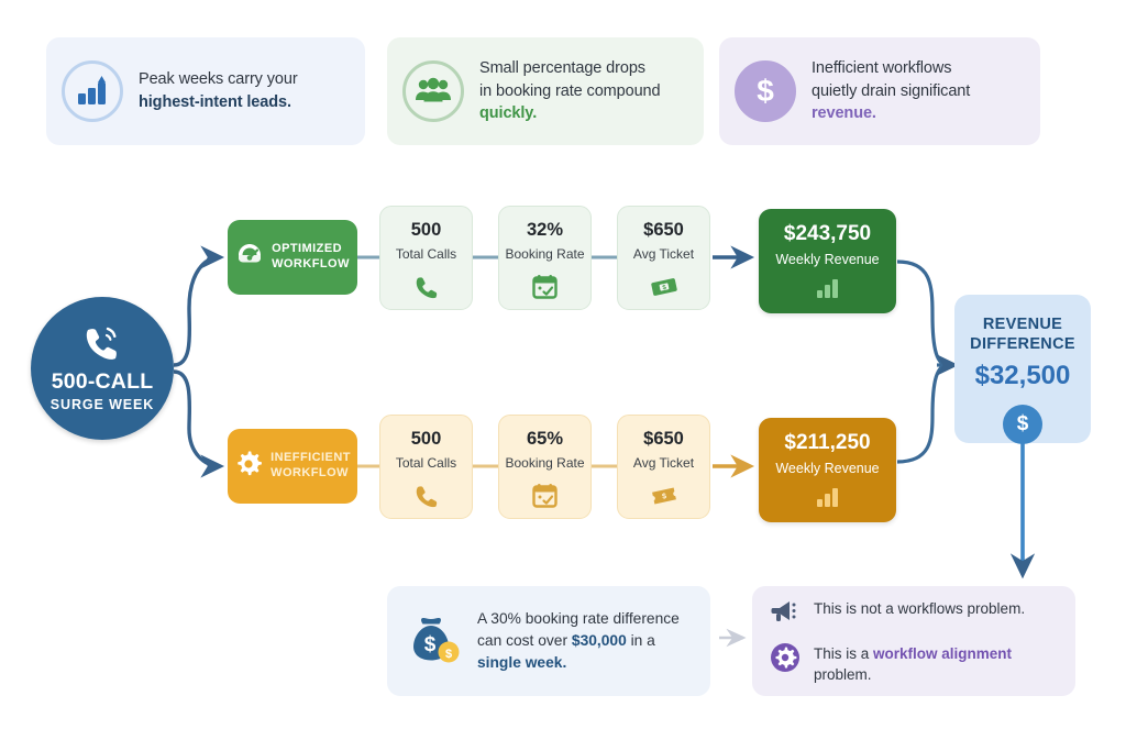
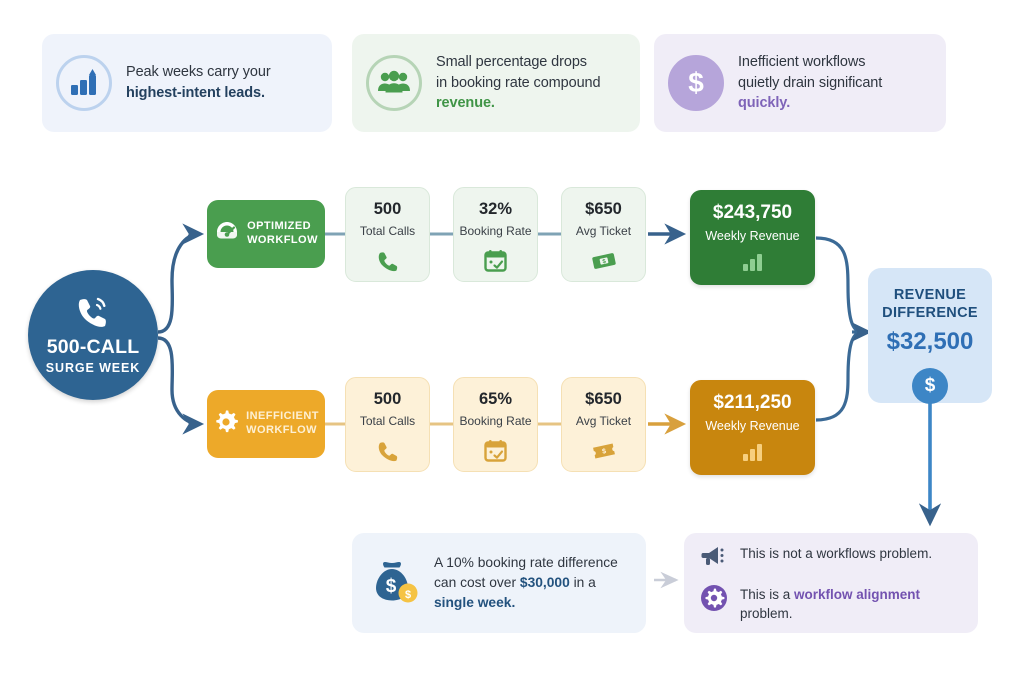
  Peak weeks carry your
  highest-intent leads.
  Small percentage drops
  in booking rate compound
- quickly.
+ revenue.
  $
  Inefficient workflows
  quietly drain significant
- revenue.
+ quickly.
  500-CALL
  SURGE WEEK
  OPTIMIZED
  WORKFLOW
  500
  Total Calls
  32%
  Booking Rate
  $650
  Avg Ticket
  $243,750
  Weekly Revenue
  INEFFICIENT
  WORKFLOW
  500
  Total Calls
  65%
  Booking Rate
  $650
  Avg Ticket
  $211,250
  Weekly Revenue
  REVENUE
  DIFFERENCE
  $32,500
  $
  $
  $
- A 30% booking rate difference
+ A 10% booking rate difference
  can cost over $30,000 in a
  single week.
  This is not a workflows problem.
  This is a workflow alignment problem.
